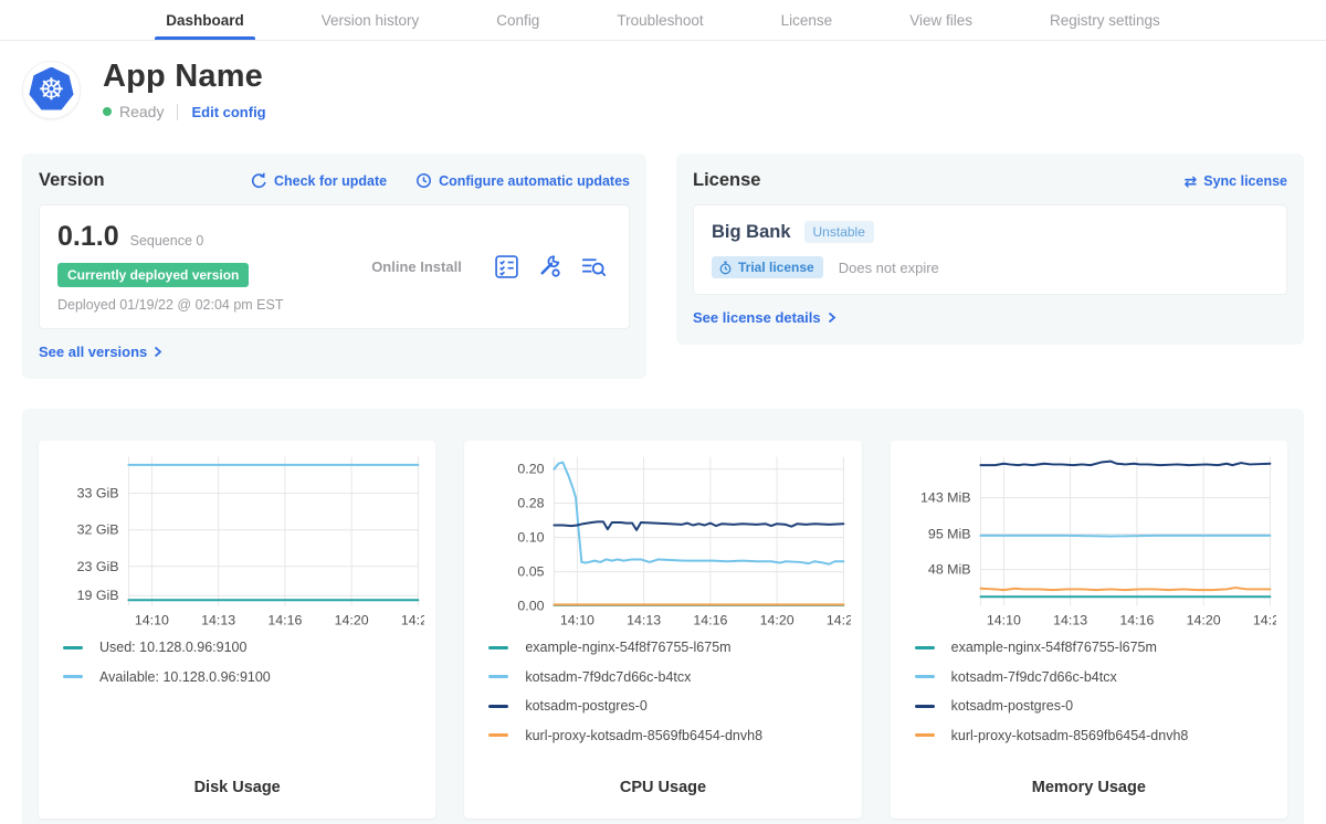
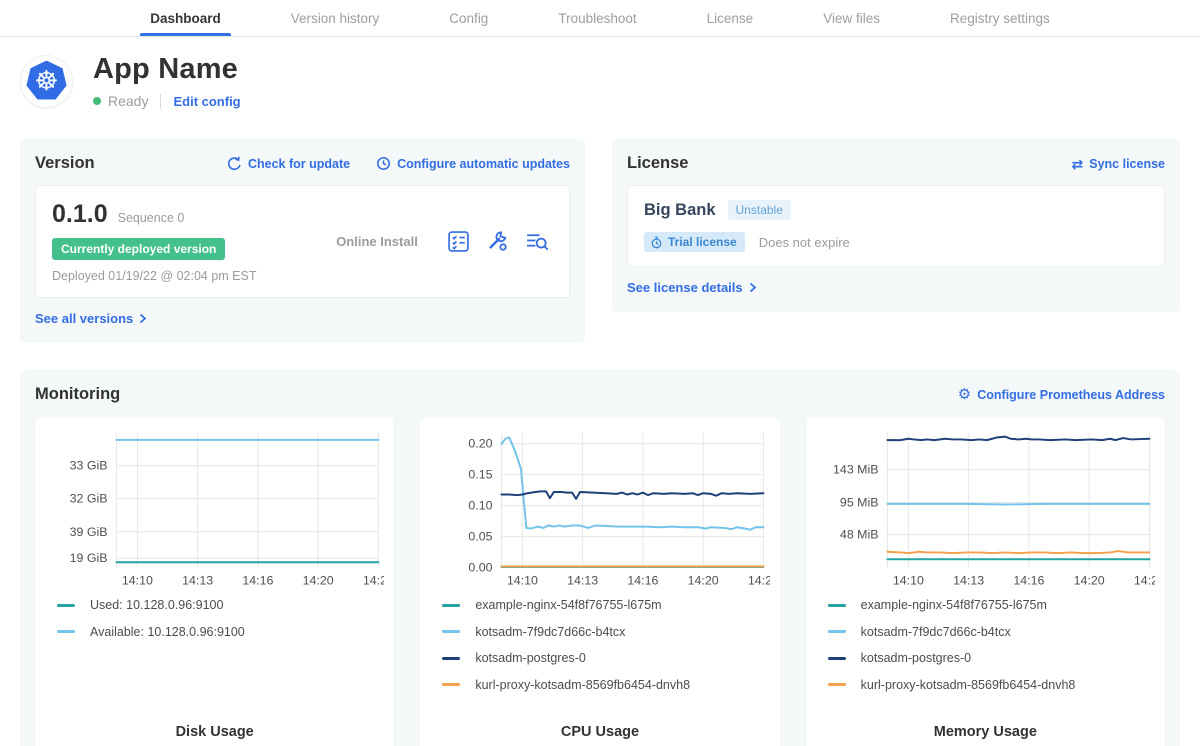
  Dashboard
  Version history
  Config
  Troubleshoot
  License
  View files
  Registry settings
  ☸
  App Name
  Ready
  Edit config
  Version
  Check for update
  Configure automatic updates
  0.1.0
  Sequence 0
  Currently deployed version
  Deployed 01/19/22 @ 02:04 pm EST
  Online Install
  See all versions
  License
  ⇄
  Sync license
  Big Bank
  Unstable
  Trial license
  Does not expire
  See license details
+ Monitoring
+ ⚙
+ Configure Prometheus Address
  33 GiB
  32 GiB
- 23 GiB
+ 39 GiB
  19 GiB
  14:10
  14:13
  14:16
  14:20
  14:2
  Used: 10.128.0.96:9100
  Available: 10.128.0.96:9100
  Disk Usage
  0.20
- 0.28
+ 0.15
  0.10
  0.05
  0.00
  14:10
  14:13
  14:16
  14:20
  14:2
  example-nginx-54f8f76755-l675m
  kotsadm-7f9dc7d66c-b4tcx
  kotsadm-postgres-0
  kurl-proxy-kotsadm-8569fb6454-dnvh8
  CPU Usage
  143 MiB
  95 MiB
  48 MiB
  14:10
  14:13
  14:16
  14:20
  14:2
  example-nginx-54f8f76755-l675m
  kotsadm-7f9dc7d66c-b4tcx
  kotsadm-postgres-0
  kurl-proxy-kotsadm-8569fb6454-dnvh8
  Memory Usage
